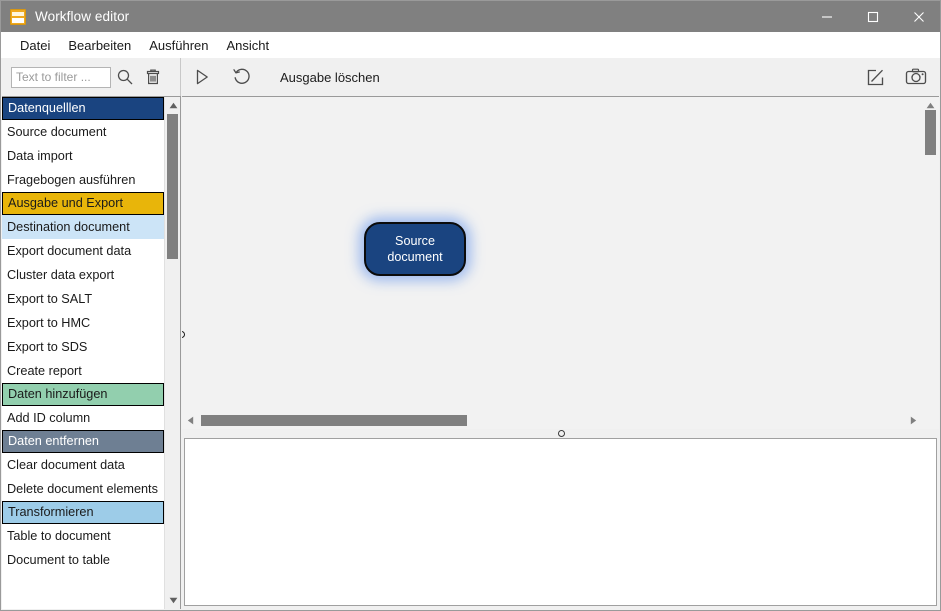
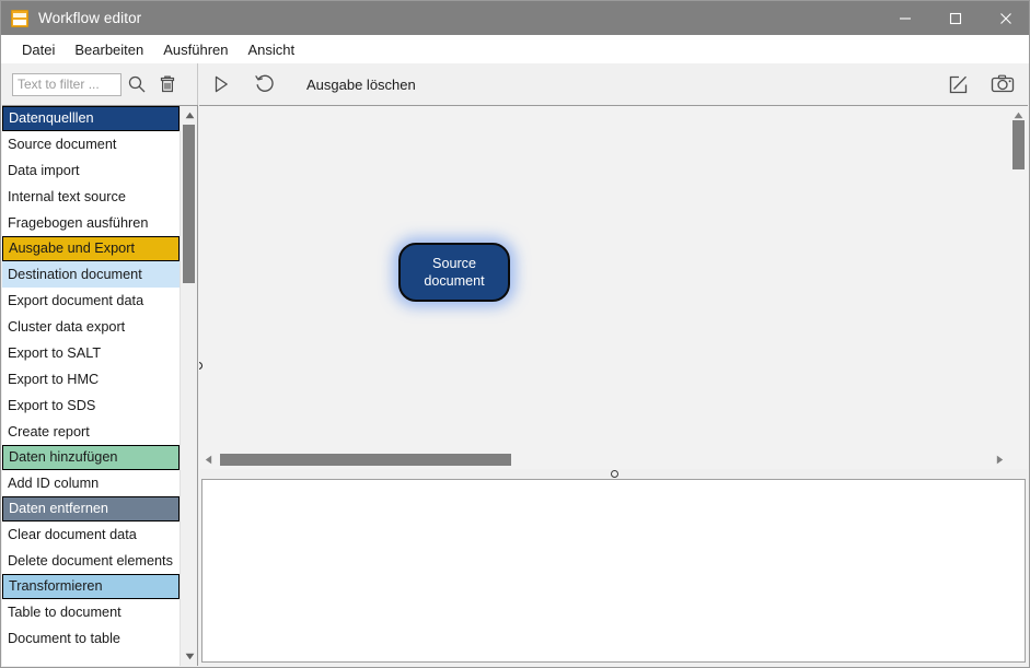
  Workflow editor
  Datei
  Bearbeiten
  Ausführen
  Ansicht
  Text to filter ...
  Ausgabe löschen
  Datenquelllen
  Source document
  Data import
+ Internal text source
  Fragebogen ausführen
  Ausgabe und Export
  Destination document
  Export document data
  Cluster data export
  Export to SALT
  Export to HMC
  Export to SDS
  Create report
  Daten hinzufügen
  Add ID column
  Daten entfernen
  Clear document data
  Delete document elements
  Transformieren
  Table to document
  Document to table
  Source
  document
